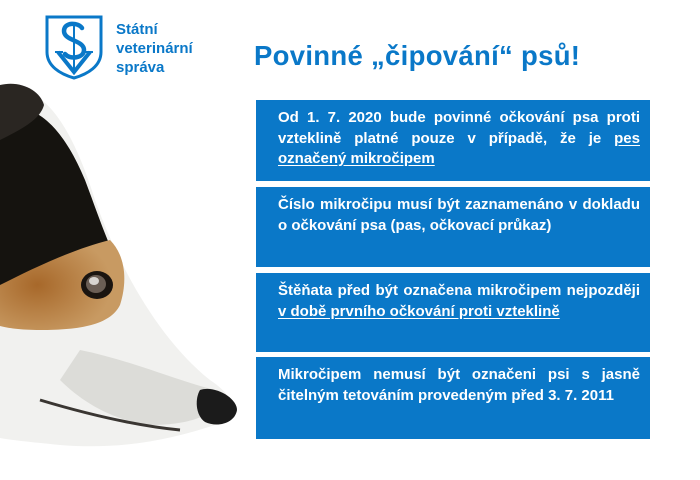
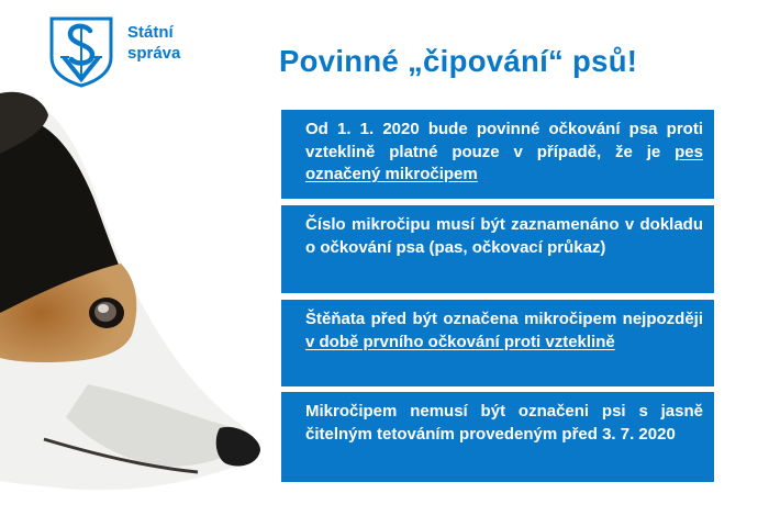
  Státní
- veterinární
  správa
  Povinné „čipování“ psů!
- Od 1. 7. 2020 bude povinné očkování psa proti vzteklině platné pouze v případě, že je pes označený mikročipem
+ Od 1. 1. 2020 bude povinné očkování psa proti vzteklině platné pouze v případě, že je pes označený mikročipem
  Číslo mikročipu musí být zaznamenáno v dokladu o očkování psa (pas, očkovací průkaz)
  Štěňata před být označena mikročipem nejpozději v době prvního očkování proti vzteklině
- Mikročipem nemusí být označeni psi s jasně čitelným tetováním provedeným před 3. 7. 2011
+ Mikročipem nemusí být označeni psi s jasně čitelným tetováním provedeným před 3. 7. 2020
